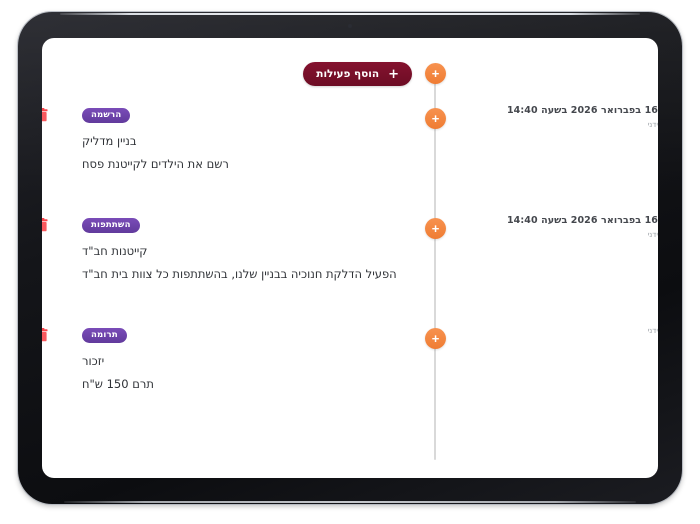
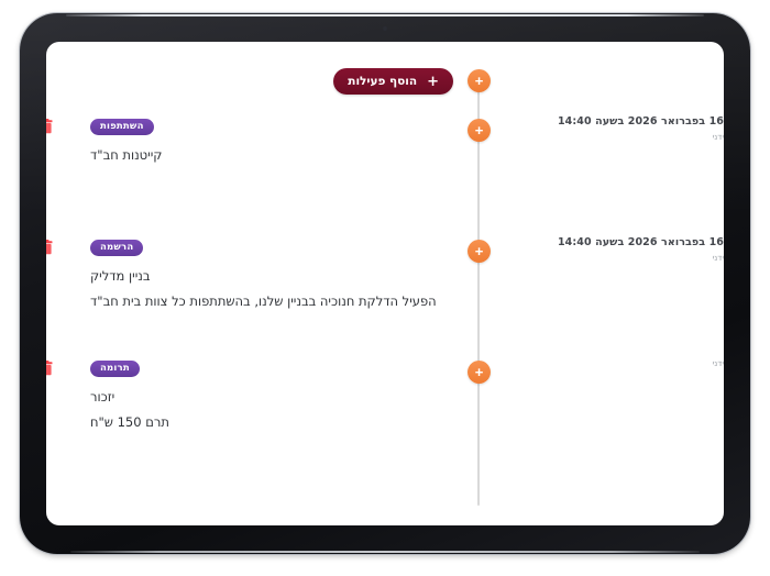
  +
  הוסף פעילות
  +
  +
  16 בפברואר 2026 בשעה 14:40
  ידני
- הרשמה
+ השתתפות
- בניין מדליק
+ קייטנות חב"ד
- רשם את הילדים לקייטנת פסח
  +
  16 בפברואר 2026 בשעה 14:40
  ידני
- השתתפות
+ הרשמה
- קייטנות חב"ד
+ בניין מדליק
  הפעיל הדלקת חנוכיה בבניין שלנו, בהשתתפות כל צוות בית חב"ד
  +
  ידני
  תרומה
  יזכור
  תרם 150 ש"ח
